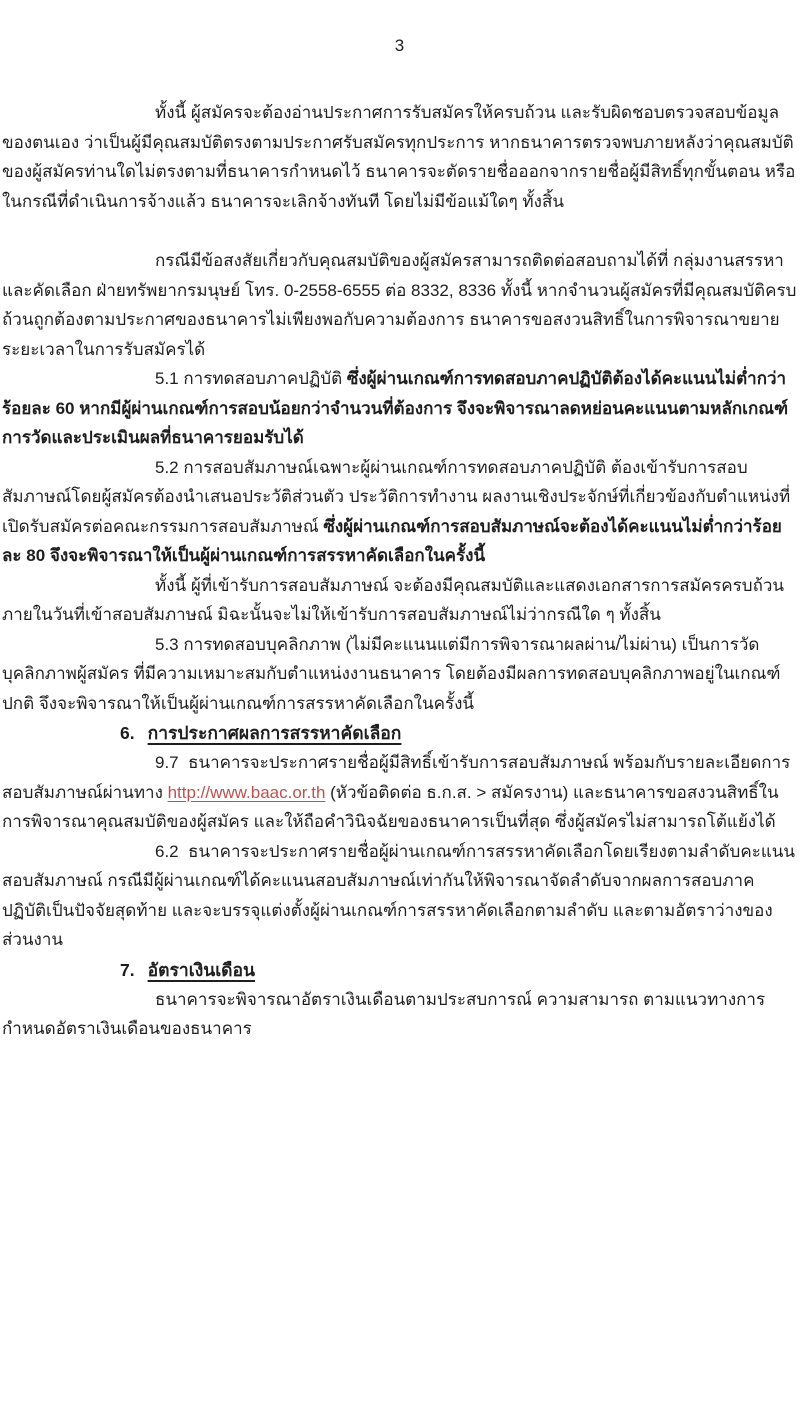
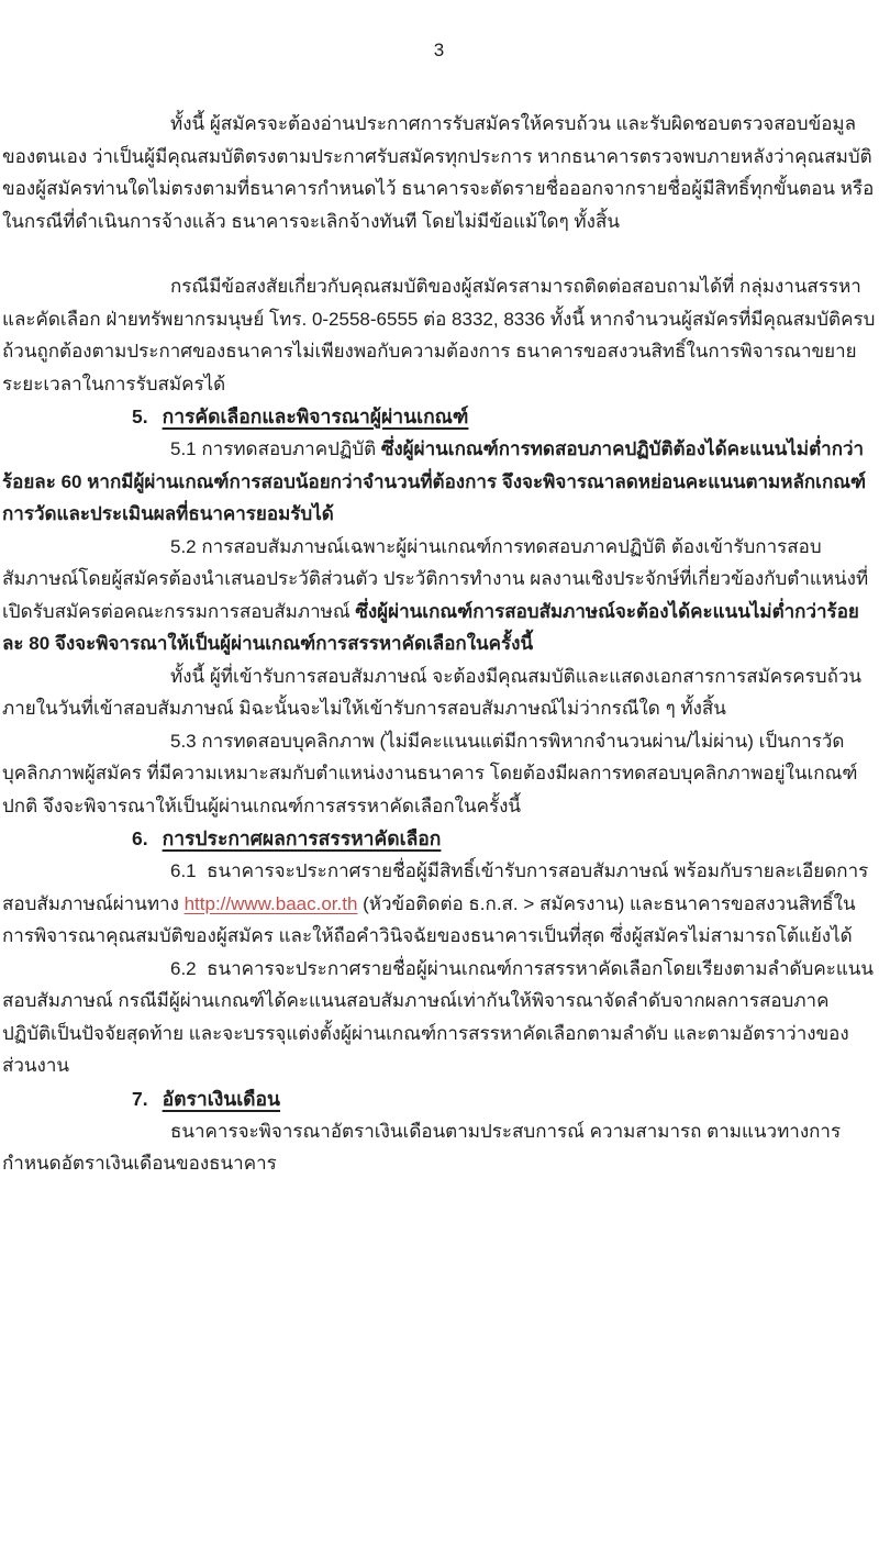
  3
  ทั้งนี้ ผู้สมัครจะต้องอ่านประกาศการรับสมัครให้ครบถ้วน และรับผิดชอบตรวจสอบ​ข้อมูลของตนเอง ว่าเป็นผู้มีคุณสมบัติตรงตามประกาศรับสมัครทุกประการ หากธนาคารตรวจพบภายหลังว่า​คุณสมบัติของผู้สมัครท่านใดไม่ตรงตามที่ธนาคารกำหนดไว้ ธนาคารจะตัดรายชื่อออกจากรายชื่อผู้มีสิทธิ์​ทุกขั้นตอน หรือในกรณีที่ดำเนินการจ้างแล้ว ธนาคารจะเลิกจ้างทันที โดยไม่มีข้อแม้ใดๆ ทั้งสิ้น
  กรณีมีข้อสงสัยเกี่ยวกับคุณสมบัติของผู้สมัครสามารถติดต่อสอบถามได้ที่ กลุ่มงานสรรหา​และคัดเลือก ฝ่ายทรัพยากรมนุษย์ โทร. 0-2558-6555 ต่อ 8332, 8336 ทั้งนี้ หากจำนวนผู้สมัครที่มีคุณสมบัติครบถ้วน​ถูกต้องตามประกาศของธนาคารไม่เพียงพอกับความต้องการ ธนาคารขอสงวนสิทธิ์ในการพิจารณาขยายระยะเวลา​ในการรับสมัครได้
+ 5. การคัดเลือกและพิจารณาผู้ผ่านเกณฑ์
  5.1 การทดสอบภาคปฏิบัติ ซึ่งผู้ผ่านเกณฑ์การทดสอบภาคปฏิบัติต้องได้คะแนน​ไม่ต่ำกว่าร้อยละ 60 หากมีผู้ผ่านเกณฑ์การสอบน้อยกว่าจำนวนที่ต้องการ จึงจะพิจารณาลดหย่อนคะแนน​ตามหลักเกณฑ์การวัดและประเมินผลที่ธนาคารยอมรับได้
  5.2 การสอบสัมภาษณ์เฉพาะผู้ผ่านเกณฑ์การทดสอบภาคปฏิบัติ ต้องเข้ารับการสอบสัมภาษณ์​โดยผู้สมัครต้องนำเสนอประวัติส่วนตัว ประวัติการทำงาน ผลงานเชิงประจักษ์ที่เกี่ยวข้องกับตำแหน่งที่เปิดรับสมัคร​ต่อคณะกรรมการสอบสัมภาษณ์ ซึ่งผู้ผ่านเกณฑ์การสอบสัมภาษณ์จะต้องได้คะแนนไม่ต่ำกว่าร้อยละ 80 จึงจะพิจารณาให้เป็นผู้ผ่านเกณฑ์การสรรหาคัดเลือกในครั้งนี้
  ทั้งนี้ ผู้ที่เข้ารับการสอบสัมภาษณ์ จะต้องมีคุณสมบัติและแสดงเอกสารการสมัครครบถ้วน​ภายในวันที่เข้าสอบสัมภาษณ์ มิฉะนั้นจะไม่ให้เข้ารับการสอบสัมภาษณ์ไม่ว่ากรณีใด ๆ ทั้งสิ้น
- 5.3 การทดสอบบุคลิกภาพ (ไม่มีคะแนนแต่มีการพิจารณาผลผ่าน/ไม่ผ่าน) เป็นการวัดบุคลิกภาพ​ผู้สมัคร ที่มีความเหมาะสมกับตำแหน่งงานธนาคาร โดยต้องมีผลการทดสอบบุคลิกภาพอยู่ในเกณฑ์ปกติ จึงจะพิจารณา​ให้เป็นผู้ผ่านเกณฑ์การสรรหาคัดเลือกในครั้งนี้
+ 5.3 การทดสอบบุคลิกภาพ (ไม่มีคะแนนแต่มีการพิหากจำนวนผ่าน/ไม่ผ่าน) เป็นการวัดบุคลิกภาพ​ผู้สมัคร ที่มีความเหมาะสมกับตำแหน่งงานธนาคาร โดยต้องมีผลการทดสอบบุคลิกภาพอยู่ในเกณฑ์ปกติ จึงจะพิจารณา​ให้เป็นผู้ผ่านเกณฑ์การสรรหาคัดเลือกในครั้งนี้
  6. การประกาศผลการสรรหาคัดเลือก
- 9.7 ธนาคารจะประกาศรายชื่อผู้มีสิทธิ์เข้ารับการสอบสัมภาษณ์ พร้อมกับรายละเอียด​การสอบสัมภาษณ์ผ่านทาง http://www.baac.or.th (หัวข้อติดต่อ ธ.ก.ส. > สมัครงาน) และธนาคาร​ขอสงวนสิทธิ์ในการพิจารณาคุณสมบัติของผู้สมัคร และให้ถือคำวินิจฉัยของธนาคารเป็นที่สุด ซึ่งผู้สมัคร​ไม่สามารถโต้แย้งได้
+ 6.1 ธนาคารจะประกาศรายชื่อผู้มีสิทธิ์เข้ารับการสอบสัมภาษณ์ พร้อมกับรายละเอียด​การสอบสัมภาษณ์ผ่านทาง http://www.baac.or.th (หัวข้อติดต่อ ธ.ก.ส. > สมัครงาน) และธนาคาร​ขอสงวนสิทธิ์ในการพิจารณาคุณสมบัติของผู้สมัคร และให้ถือคำวินิจฉัยของธนาคารเป็นที่สุด ซึ่งผู้สมัคร​ไม่สามารถโต้แย้งได้
  6.2 ธนาคารจะประกาศรายชื่อผู้ผ่านเกณฑ์การสรรหาคัดเลือกโดยเรียงตามลำดับ​คะแนนสอบสัมภาษณ์ กรณีมีผู้ผ่านเกณฑ์ได้คะแนนสอบสัมภาษณ์เท่ากันให้พิจารณาจัดลำดับจากผลการสอบ​ภาคปฏิบัติเป็นปัจจัยสุดท้าย และจะบรรจุแต่งตั้งผู้ผ่านเกณฑ์การสรรหาคัดเลือกตามลำดับ และตามอัตราว่าง​ของส่วนงาน
  7. อัตราเงินเดือน
  ธนาคารจะพิจารณาอัตราเงินเดือนตามประสบการณ์ ความสามารถ ตามแนวทางการกำหนด​อัตราเงินเดือนของธนาคาร
